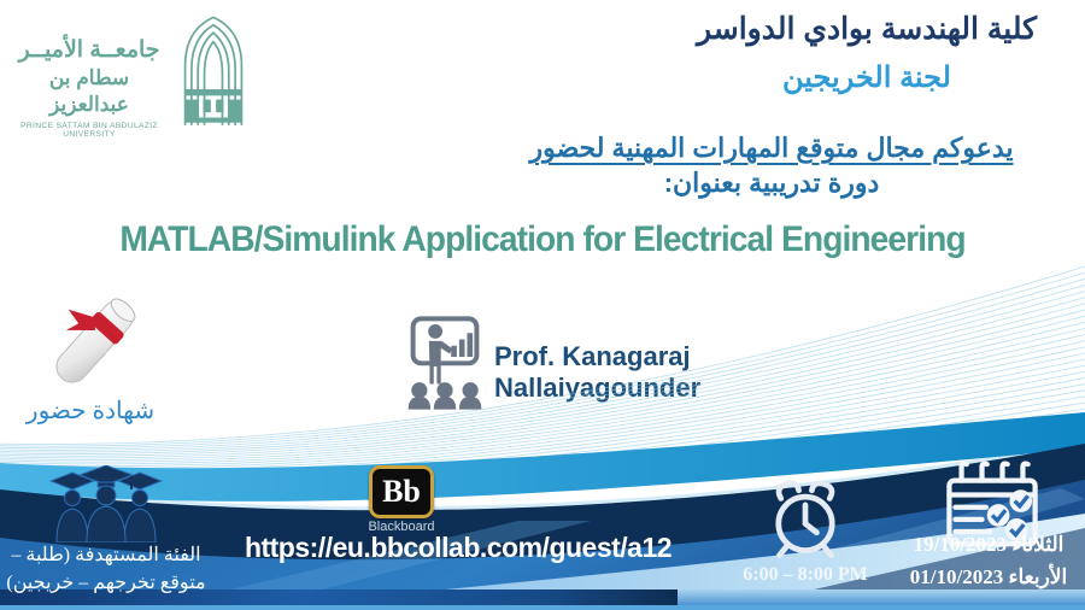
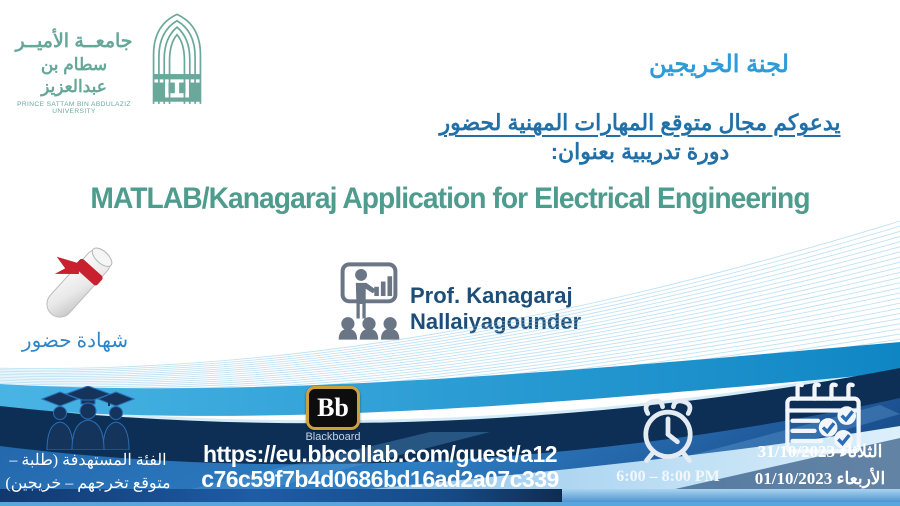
  جامعــة الأميــر
  سطام بن عبدالعزيز
- كلية الهندسة بوادي الدواسر
  لجنة الخريجين
  يدعوكم مجال متوقع المهارات المهنية لحضور
  دورة تدريبية بعنوان:
- MATLAB/Simulink Application for Electrical Engineering
+ MATLAB/Kanagaraj Application for Electrical Engineering
  شهادة حضور
  Prof. Kanagaraj Nallaiyagounder
  الفئة المستهدفة (طلبة –
  متوقع تخرجهم – خريجين)
  Bb
  Blackboard
  https://eu.bbcollab.com/guest/a12
+ c76c59f7b4d0686bd16ad2a07c339
  6:00 – 8:00 PM
- الثلاثاء 19/10/2023
+ الثلاثاء 31/10/2023
  الأربعاء 01/10/2023
